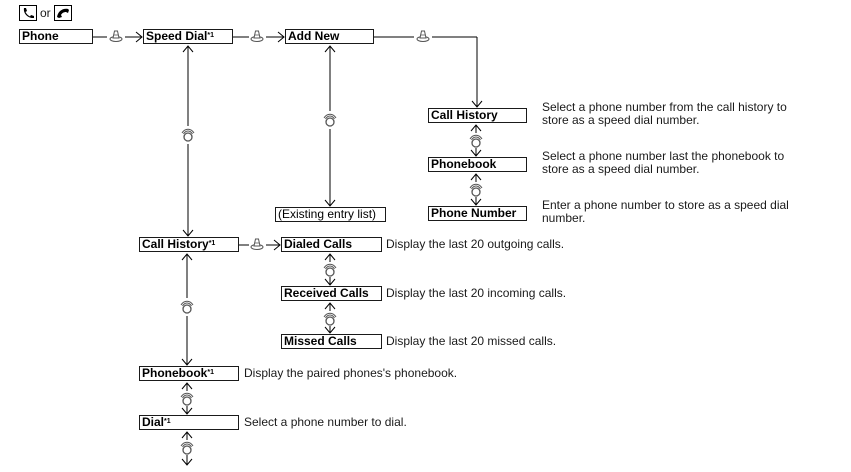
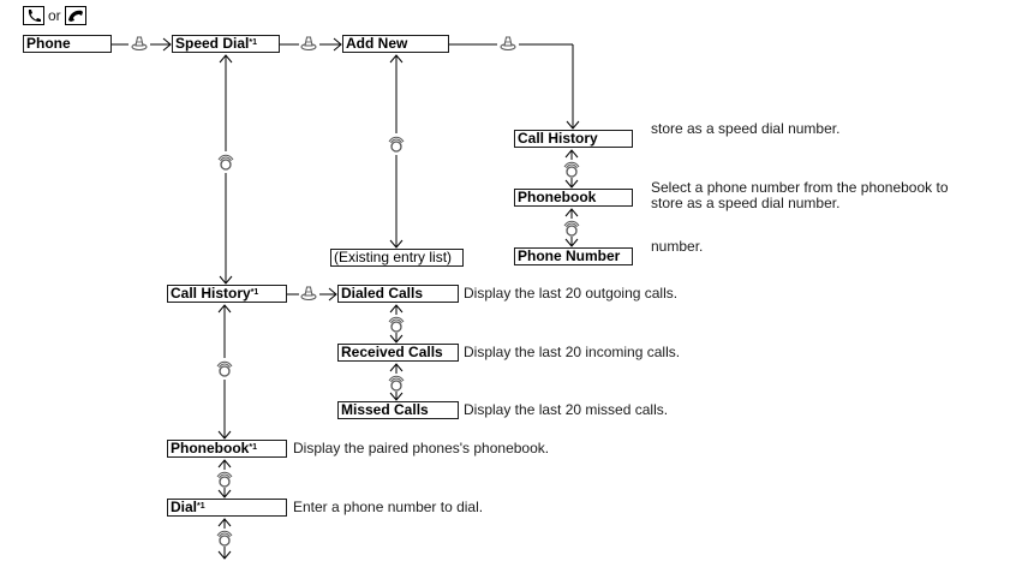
  or
  Phone
  Speed Dial
  Add New
  (Existing entry list)
  Call History
- Select a phone number from the call history to
  store as a speed dial number.
  Phonebook
- Select a phone number last the phonebook to
+ Select a phone number from the phonebook to
  store as a speed dial number.
  Phone Number
- Enter a phone number to store as a speed dial
  number.
  Call History
  Dialed Calls
  Display the last 20 outgoing calls.
  Received Calls
  Display the last 20 incoming calls.
  Missed Calls
  Display the last 20 missed calls.
  Phonebook
  Display the paired phones's phonebook.
- Select a phone number to dial.
+ Enter a phone number to dial.
